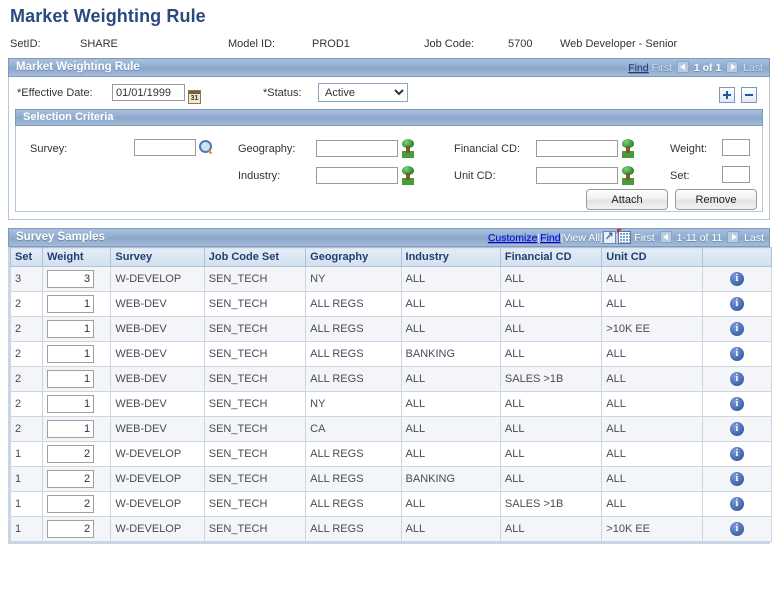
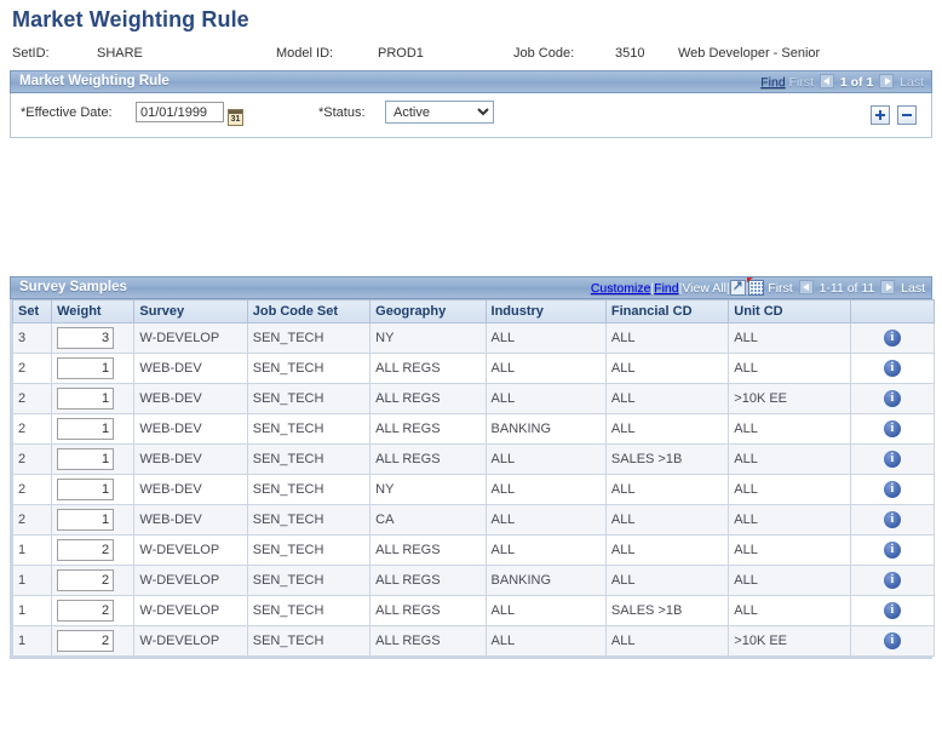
  Market Weighting Rule
  SetID:
  SHARE
  Model ID:
  PROD1
  Job Code:
- 5700
+ 3510
  Web Developer - Senior
  Market Weighting Rule
  Find First 1 of 1 Last
  *Effective Date:
  01/01/1999
  *Status:
  Active
- Selection Criteria
- Survey:
- Geography:
- Industry:
- Financial CD:
- Unit CD:
- Weight:
- Set:
- Attach
- Remove
  Survey Samples
  Customize|Find|View All| | First 1-11 of 11 Last
  Set	Weight	Survey	Job Code Set	Geography	Industry	Financial CD	Unit CD
  3	3	W-DEVELOP	SEN_TECH	NY	ALL	ALL	ALL
  2	1	WEB-DEV	SEN_TECH	ALL REGS	ALL	ALL	ALL
  2	1	WEB-DEV	SEN_TECH	ALL REGS	ALL	ALL	>10K EE
  2	1	WEB-DEV	SEN_TECH	ALL REGS	BANKING	ALL	ALL
  2	1	WEB-DEV	SEN_TECH	ALL REGS	ALL	SALES >1B	ALL
  2	1	WEB-DEV	SEN_TECH	NY	ALL	ALL	ALL
  2	1	WEB-DEV	SEN_TECH	CA	ALL	ALL	ALL
  1	2	W-DEVELOP	SEN_TECH	ALL REGS	ALL	ALL	ALL
  1	2	W-DEVELOP	SEN_TECH	ALL REGS	BANKING	ALL	ALL
  1	2	W-DEVELOP	SEN_TECH	ALL REGS	ALL	SALES >1B	ALL
  1	2	W-DEVELOP	SEN_TECH	ALL REGS	ALL	ALL	>10K EE
